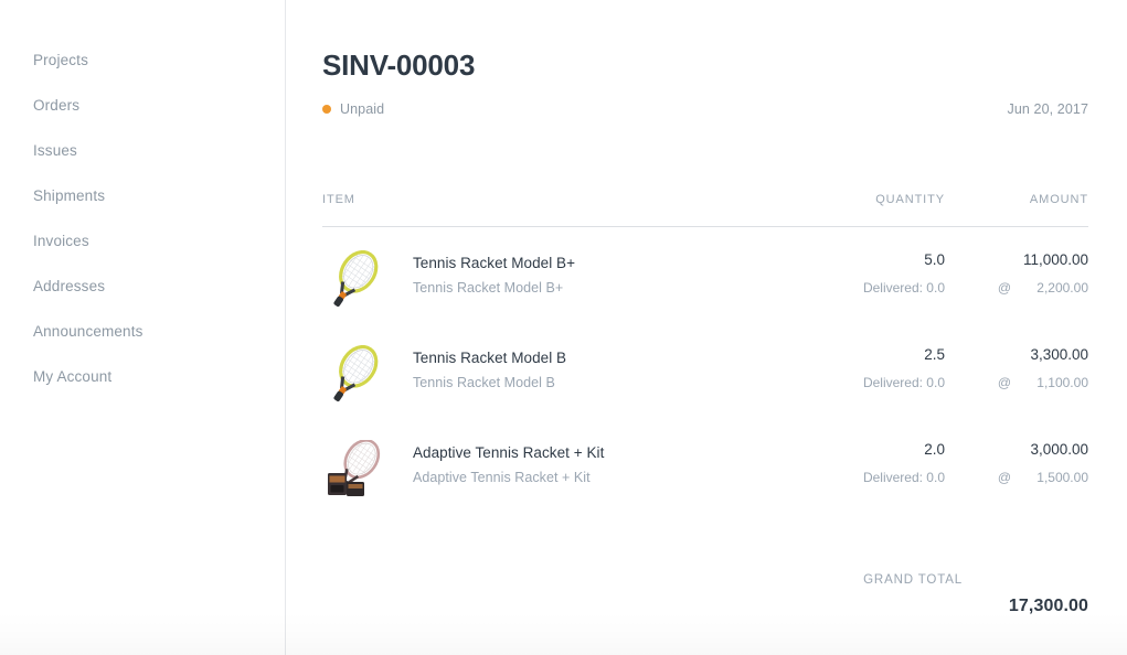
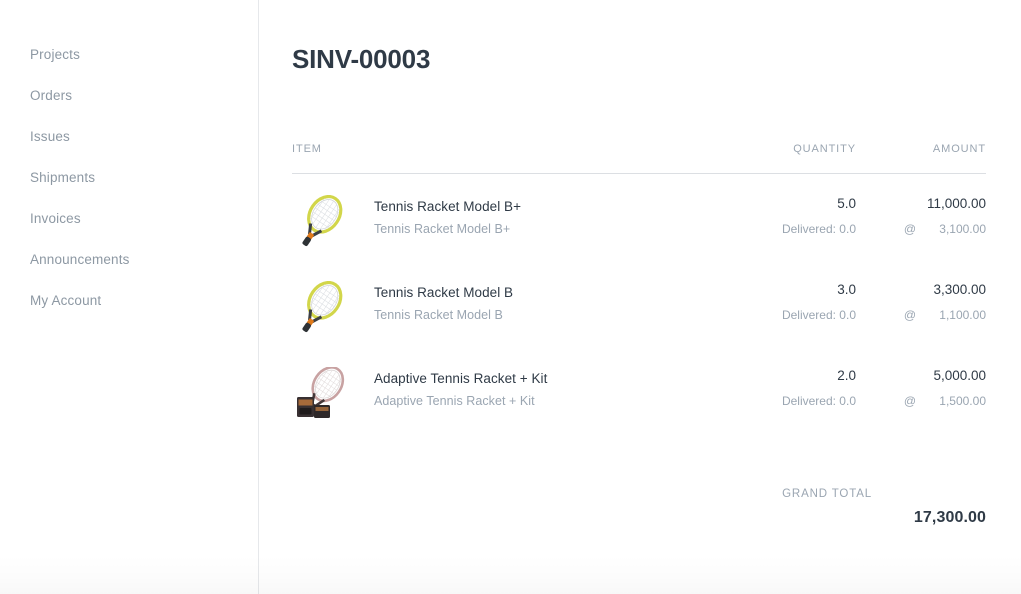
  Projects
  Orders
  Issues
  Shipments
  Invoices
- Addresses
  Announcements
  My Account
  SINV-00003
- Unpaid
- Jun 20, 2017
  ITEM
  QUANTITY
  AMOUNT
  Tennis Racket Model B+
  Tennis Racket Model B+
  5.0
  Delivered: 0.0
  11,000.00
  @
- 2,200.00
+ 3,100.00
  Tennis Racket Model B
  Tennis Racket Model B
- 2.5
+ 3.0
  Delivered: 0.0
  3,300.00
  @
  1,100.00
  Adaptive Tennis Racket + Kit
  Adaptive Tennis Racket + Kit
  2.0
  Delivered: 0.0
- 3,000.00
+ 5,000.00
  @
  1,500.00
  GRAND TOTAL
  17,300.00
